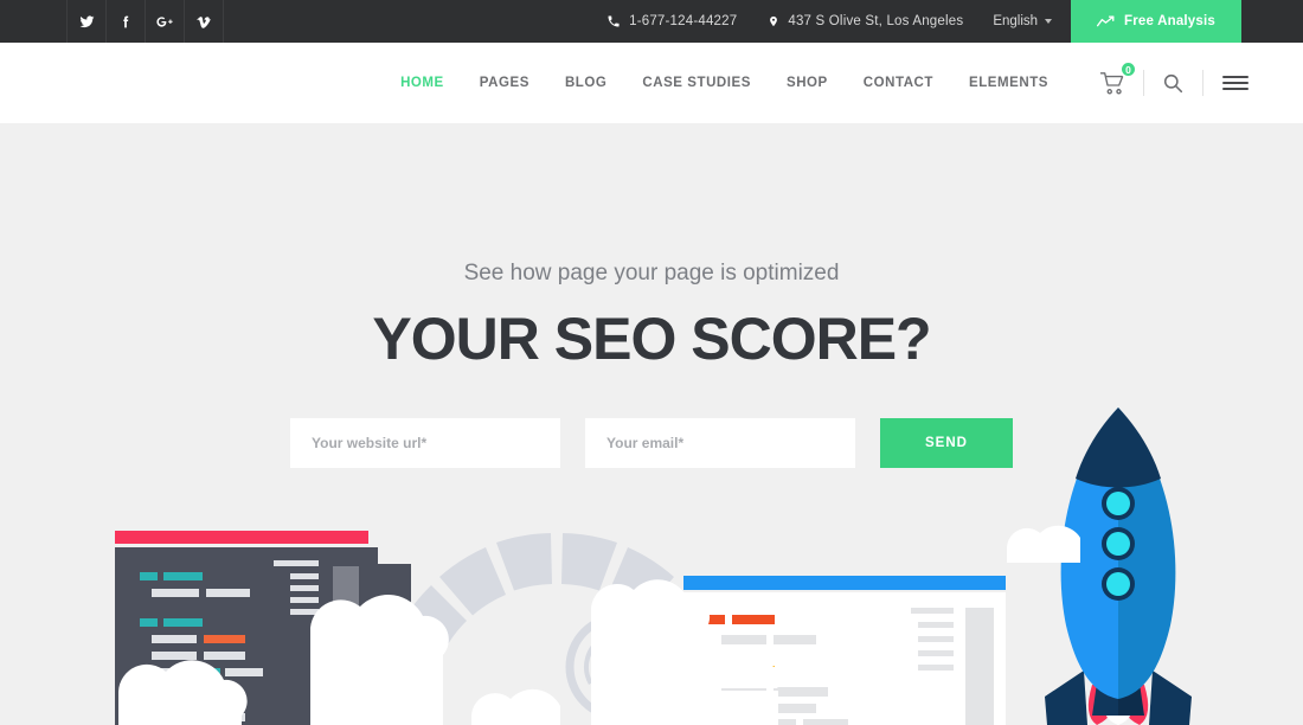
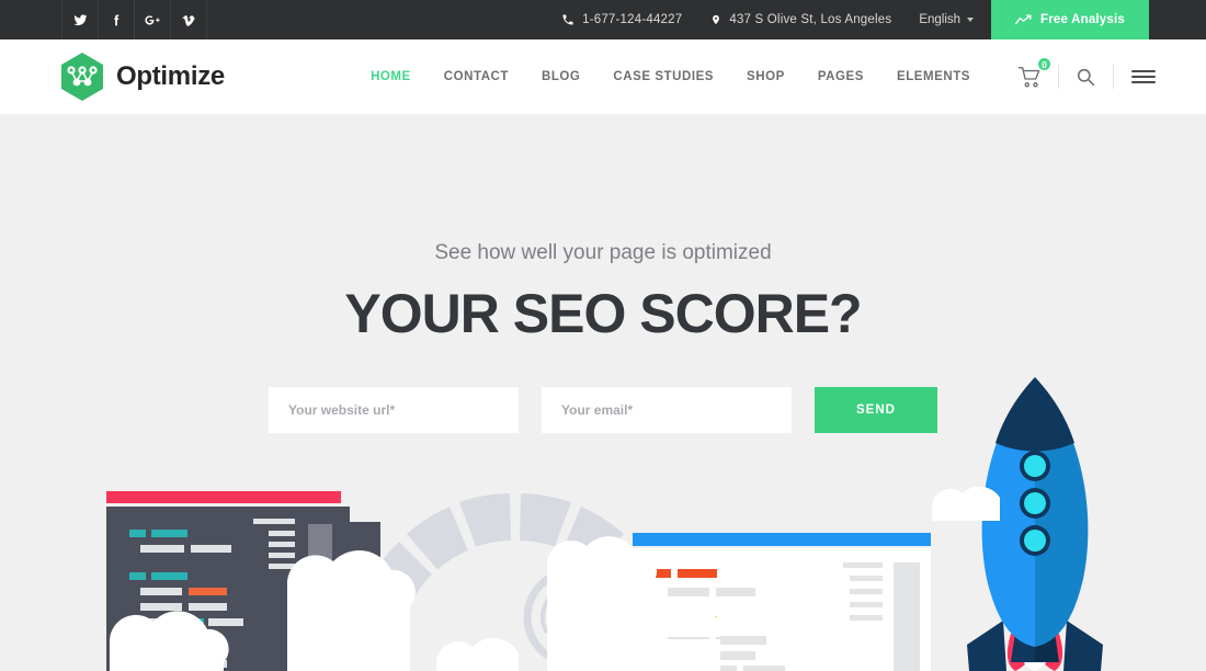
  1-677-124-44227
  437 S Olive St, Los Angeles
  English
  Free Analysis
+ Optimize
  HOME
- PAGES
+ CONTACT
  BLOG
  CASE STUDIES
  SHOP
- CONTACT
+ PAGES
  ELEMENTS
  0
- See how page your page is optimized
+ See how well your page is optimized
  YOUR SEO SCORE?
  Your website url*
  Your email*
  SEND
